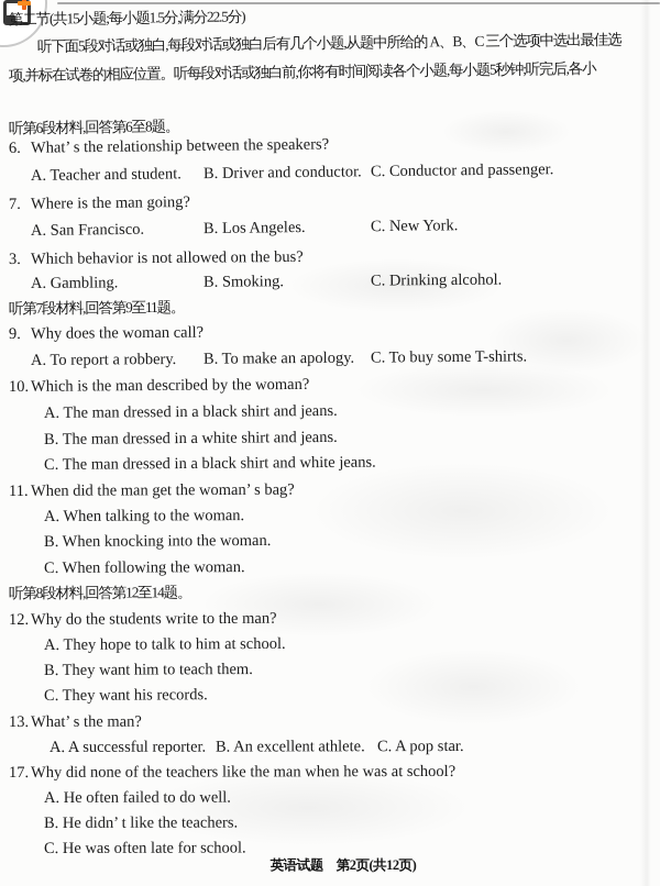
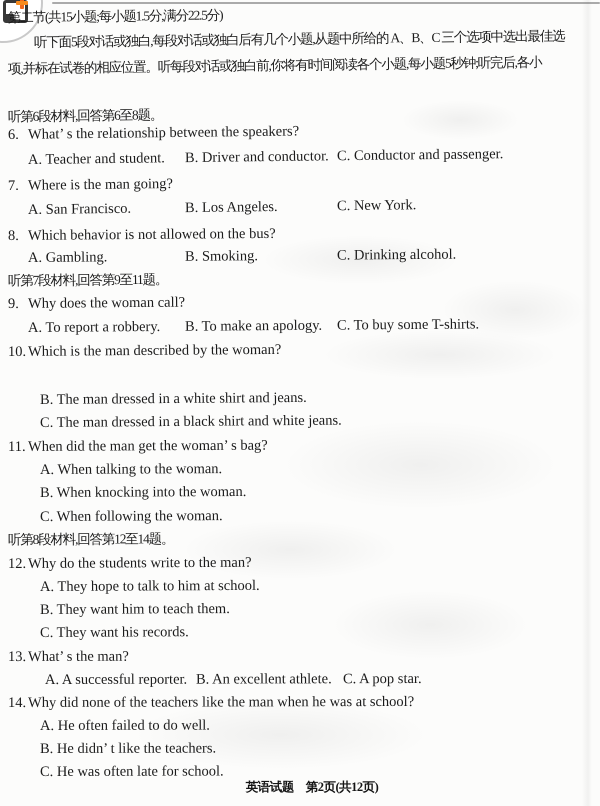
  第二节(共15小题;每小题1.5分,满分22.5分)
  听下面5段对话或独白,每段对话或独白后有几个小题,从题中所给的 A、B、C 三个选项中选出最佳选
  项,并标在试卷的相应位置。听每段对话或独白前,你将有时间阅读各个小题,每小题5秒钟;听完后,各小
  听第6段材料,回答第6至8题。
  6. What’ s the relationship between the speakers?
  A. Teacher and student. B. Driver and conductor. C. Conductor and passenger.
  7. Where is the man going?
  A. San Francisco. B. Los Angeles. C. New York.
- 3. Which behavior is not allowed on the bus?
+ 8. Which behavior is not allowed on the bus?
  A. Gambling. B. Smoking. C. Drinking alcohol.
  听第7段材料,回答第9至11题。
  9. Why does the woman call?
  A. To report a robbery. B. To make an apology. C. To buy some T-shirts.
  10.Which is the man described by the woman?
- A. The man dressed in a black shirt and jeans.
  B. The man dressed in a white shirt and jeans.
  C. The man dressed in a black shirt and white jeans.
  11. When did the man get the woman’ s bag?
  A. When talking to the woman.
  B. When knocking into the woman.
  C. When following the woman.
  听第8段材料,回答第12至14题。
  12.Why do the students write to the man?
  A. They hope to talk to him at school.
  B. They want him to teach them.
  C. They want his records.
  13.What’ s the man?
  A. A successful reporter. B. An excellent athlete. C. A pop star.
- 17.Why did none of the teachers like the man when he was at school?
+ 14.Why did none of the teachers like the man when he was at school?
  A. He often failed to do well.
  B. He didn’ t like the teachers.
  C. He was often late for school.
  英语试题 第2页(共12页)
